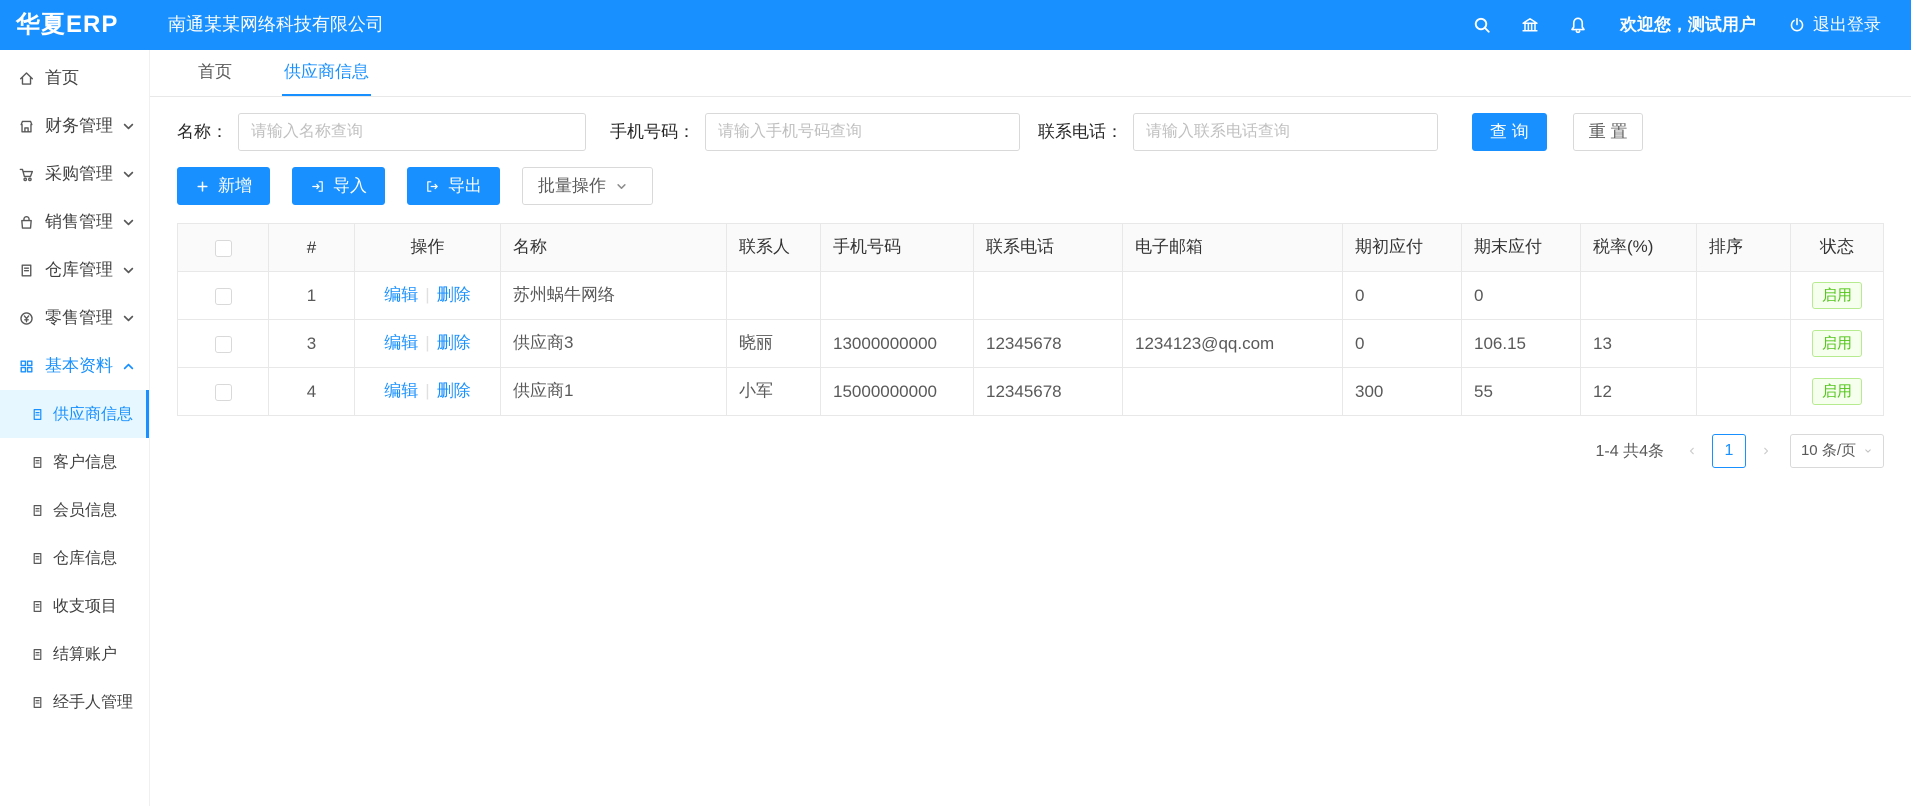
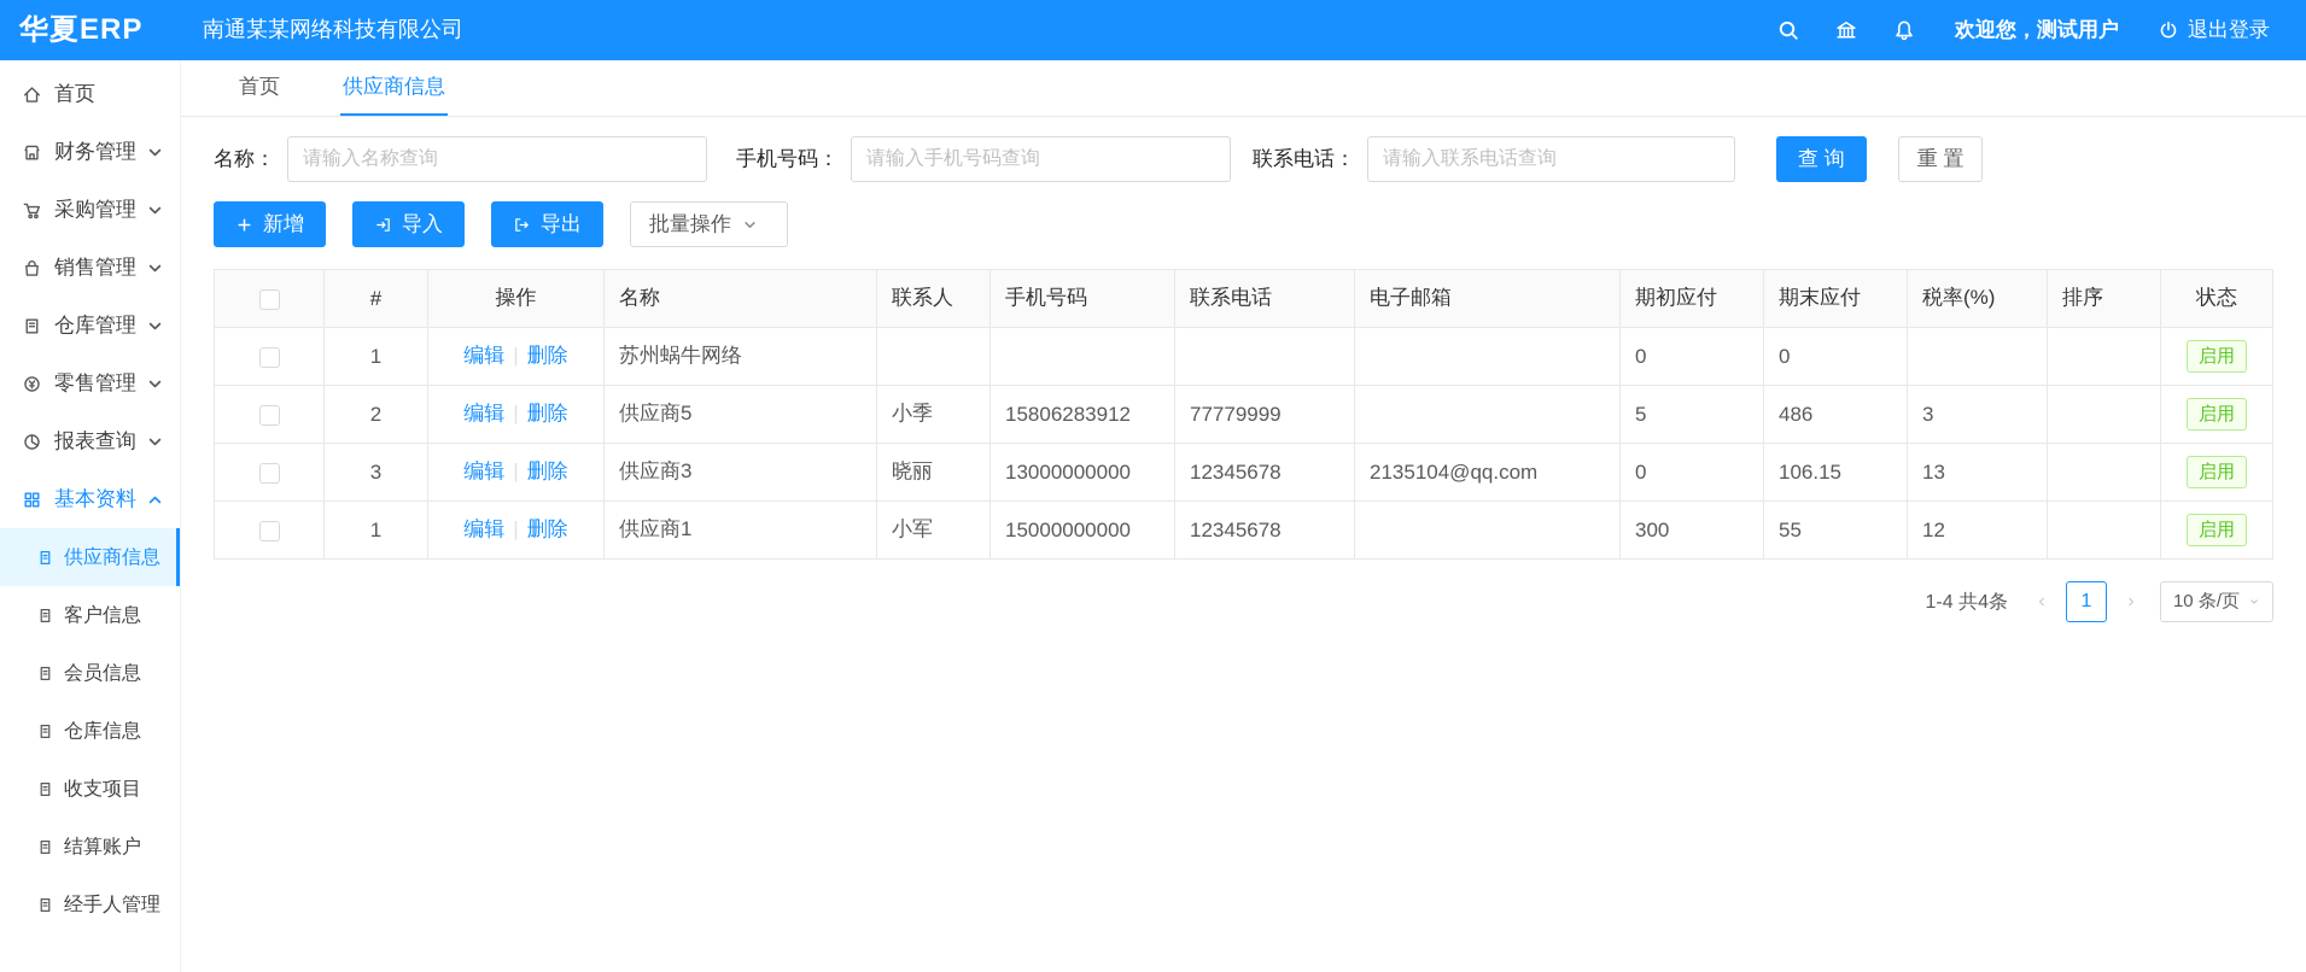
  华夏ERP
  南通某某网络科技有限公司
  欢迎您，测试用户
  退出登录
  首页
  财务管理
  采购管理
  销售管理
  仓库管理
  零售管理
+ 报表查询
  基本资料
  供应商信息
  客户信息
  会员信息
  仓库信息
  收支项目
  结算账户
  经手人管理
  首页
  供应商信息
  名称：
  请输入名称查询
  手机号码：
  请输入手机号码查询
  联系电话：
  请输入联系电话查询
  查 询
  重 置
  新增
  导入
  导出
  批量操作
  	#	操作	名称	联系人	手机号码	联系电话	电子邮箱	期初应付	期末应付	税率(%)	排序	状态
  	1	编辑 | 删除	苏州蜗牛网络					0	0			启用
+ 	2	编辑 | 删除	供应商5	小季	15806283912	77779999		5	486	3		启用
- 	3	编辑 | 删除	供应商3	晓丽	13000000000	12345678	1234123@qq.com	0	106.15	13		启用
+ 	3	编辑 | 删除	供应商3	晓丽	13000000000	12345678	2135104@qq.com	0	106.15	13		启用
- 	4	编辑 | 删除	供应商1	小军	15000000000	12345678		300	55	12		启用
+ 	1	编辑 | 删除	供应商1	小军	15000000000	12345678		300	55	12		启用
  1-4 共4条
  1
  10 条/页
